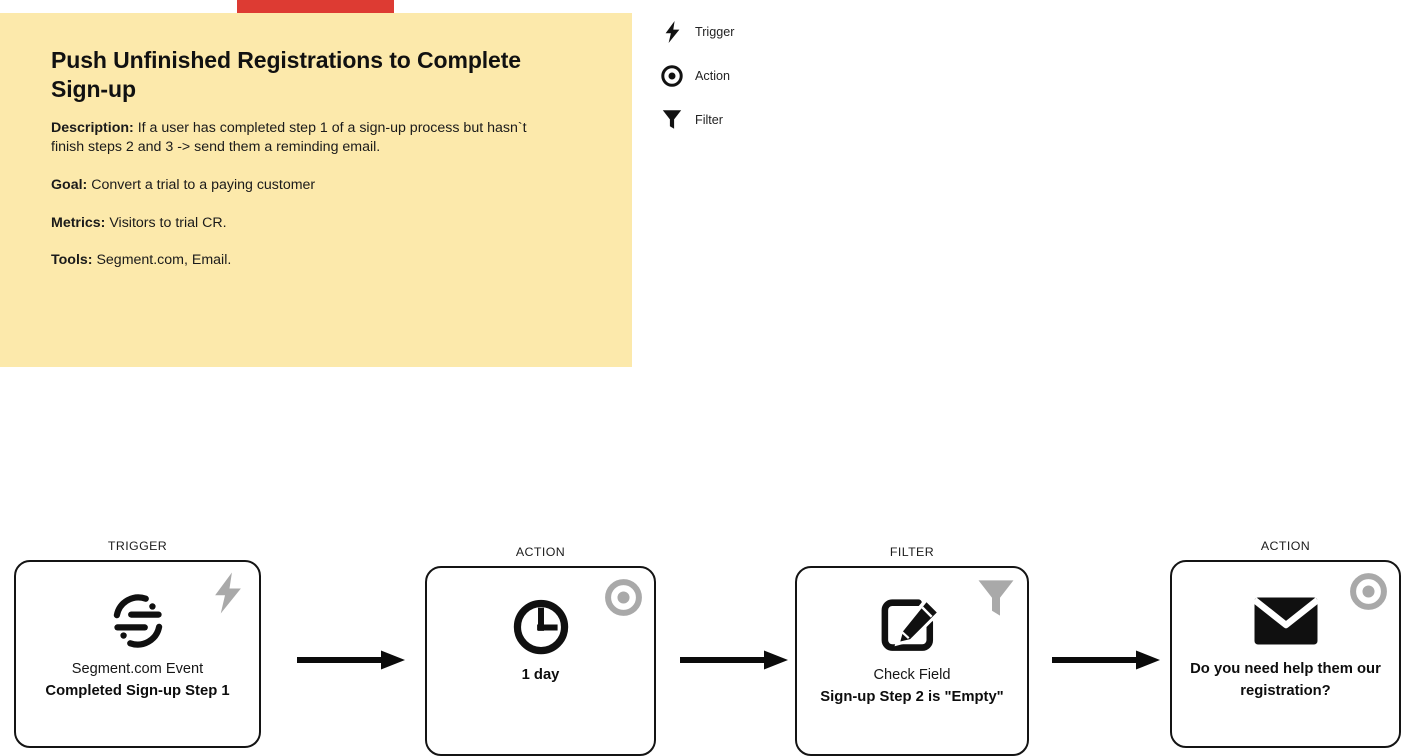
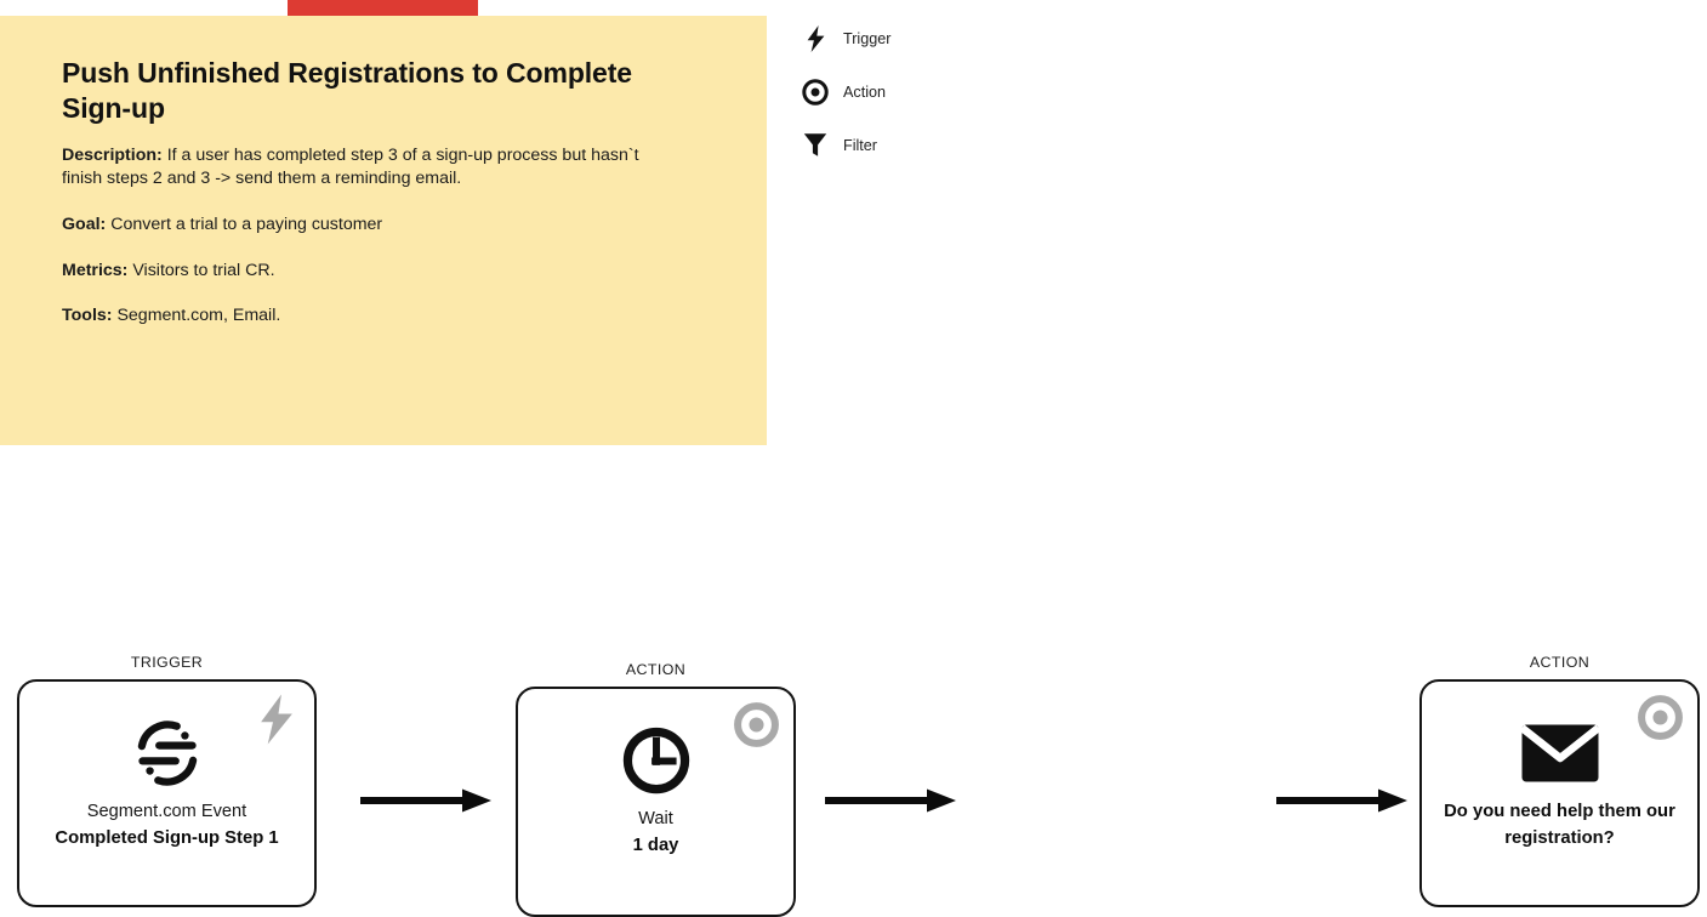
  Push Unfinished Registrations to Complete Sign-up
- Description: If a user has completed step 1 of a sign-up process but hasn`t finish steps 2 and 3 -> send them a reminding email.
+ Description: If a user has completed step 3 of a sign-up process but hasn`t finish steps 2 and 3 -> send them a reminding email.
  Goal: Convert a trial to a paying customer
  Metrics: Visitors to trial CR.
  Tools: Segment.com, Email.
  Trigger
  Action
  Filter
  TRIGGER
  Segment.com Event
  Completed Sign-up Step 1
  ACTION
+ Wait
  1 day
- FILTER
- Check Field
- Sign-up Step 2 is "Empty"
  ACTION
  Do you need help them our registration?
